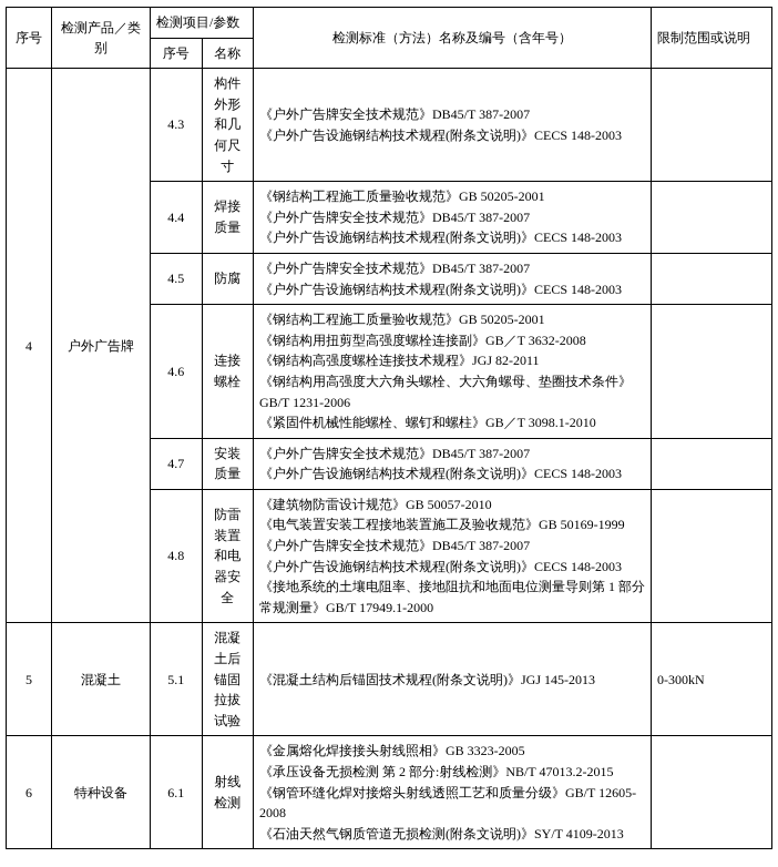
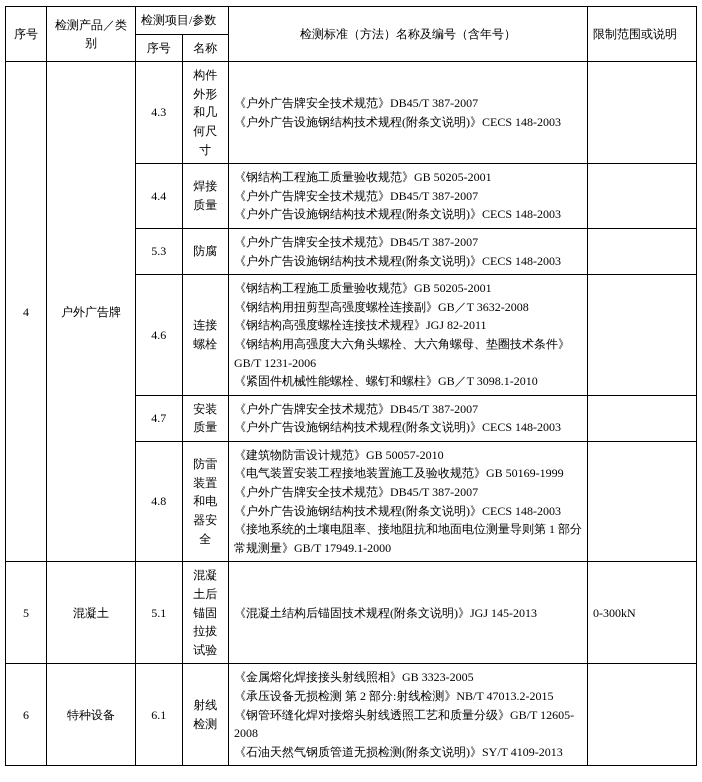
  序号	检测产品／类别	检测项目/参数	检测标准（方法）名称及编号（含年号）	限制范围或说明
  序号	名称
  4	户外广告牌	4.3	构件外形和几何尺寸	《户外广告牌安全技术规范》DB45/T 387-2007 《户外广告设施钢结构技术规程(附条文说明)》CECS 148-2003
  4.4	焊接质量	《钢结构工程施工质量验收规范》GB 50205-2001 《户外广告牌安全技术规范》DB45/T 387-2007 《户外广告设施钢结构技术规程(附条文说明)》CECS 148-2003
- 4.5	防腐	《户外广告牌安全技术规范》DB45/T 387-2007 《户外广告设施钢结构技术规程(附条文说明)》CECS 148-2003
+ 5.3	防腐	《户外广告牌安全技术规范》DB45/T 387-2007 《户外广告设施钢结构技术规程(附条文说明)》CECS 148-2003
  4.6	连接螺栓	《钢结构工程施工质量验收规范》GB 50205-2001 《钢结构用扭剪型高强度螺栓连接副》GB／T 3632-2008 《钢结构高强度螺栓连接技术规程》JGJ 82-2011 《钢结构用高强度大六角头螺栓、大六角螺母、垫圈技术条件》GB/T 1231-2006 《紧固件机械性能螺栓、螺钉和螺柱》GB／T 3098.1-2010
  4.7	安装质量	《户外广告牌安全技术规范》DB45/T 387-2007 《户外广告设施钢结构技术规程(附条文说明)》CECS 148-2003
  4.8	防雷装置和电器安全	《建筑物防雷设计规范》GB 50057-2010 《电气装置安装工程接地装置施工及验收规范》GB 50169-1999 《户外广告牌安全技术规范》DB45/T 387-2007 《户外广告设施钢结构技术规程(附条文说明)》CECS 148-2003 《接地系统的土壤电阻率、接地阻抗和地面电位测量导则第 1 部分 常规测量》GB/T 17949.1-2000
  5	混凝土	5.1	混凝土后锚固拉拔试验	《混凝土结构后锚固技术规程(附条文说明)》JGJ 145-2013	0-300kN
  6	特种设备	6.1	射线检测	《金属熔化焊接接头射线照相》GB 3323-2005 《承压设备无损检测 第 2 部分:射线检测》NB/T 47013.2-2015 《钢管环缝化焊对接熔头射线透照工艺和质量分级》GB/T 12605-2008 《石油天然气钢质管道无损检测(附条文说明)》SY/T 4109-2013
